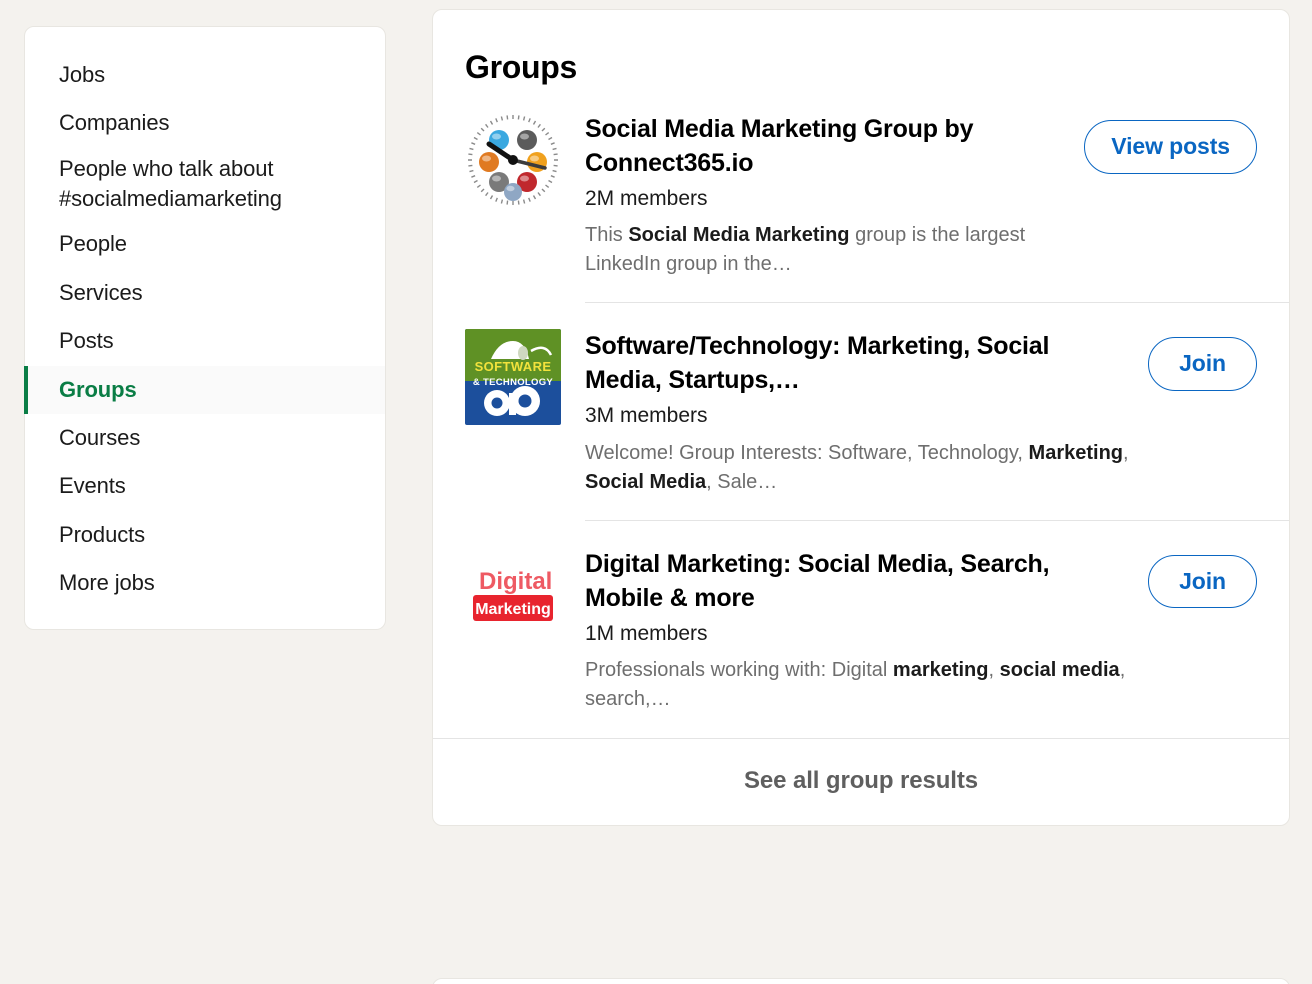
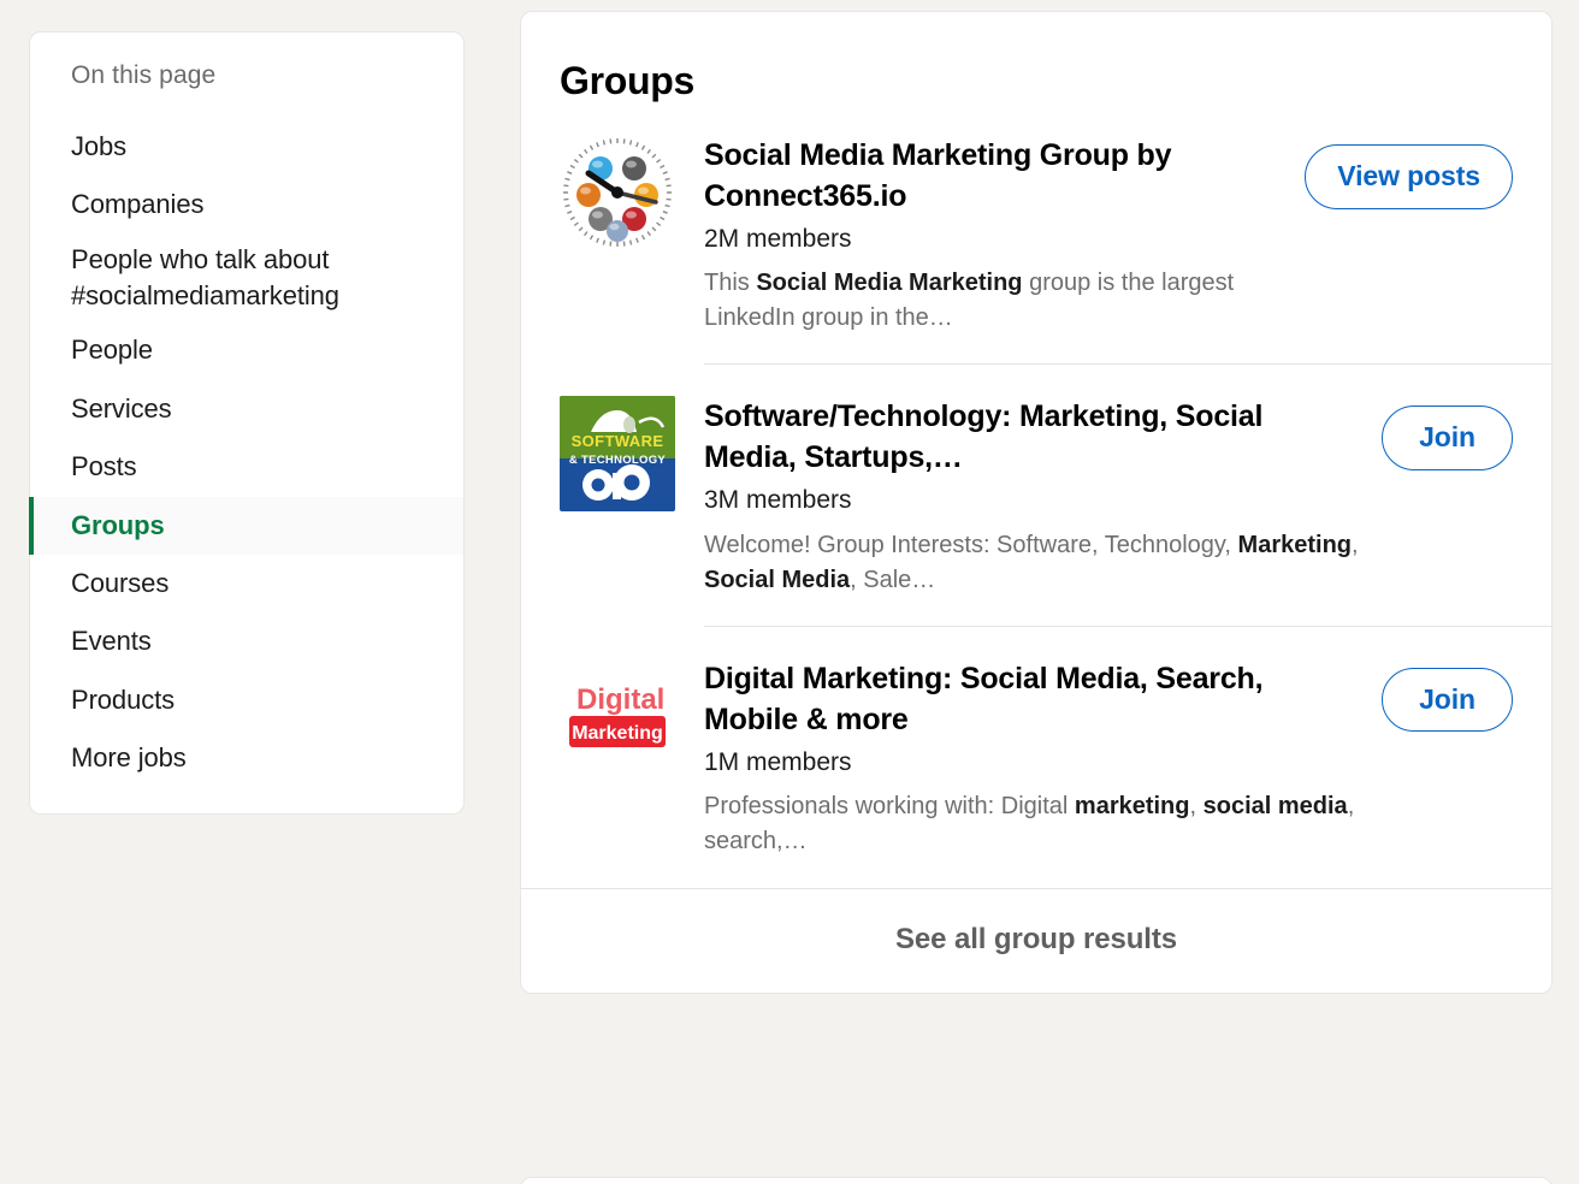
+ On this page
  Jobs
  Companies
  People who talk about #socialmediamarketing
  People
  Services
  Posts
  Groups
  Courses
  Events
  Products
  More jobs
  Groups
  Social Media Marketing Group by Connect365.io
  2M members
  This Social Media Marketing group is the largest LinkedIn group in the…
  View posts
  SOFTWARE
  & TECHNOLOGY
  Software/Technology: Marketing, Social Media, Startups,…
  3M members
  Welcome! Group Interests: Software, Technology, Marketing, Social Media, Sale…
  Join
  Digital
  Marketing
  Digital Marketing: Social Media, Search, Mobile & more
  1M members
  Professionals working with: Digital marketing, social media, search,…
  Join
  See all group results
